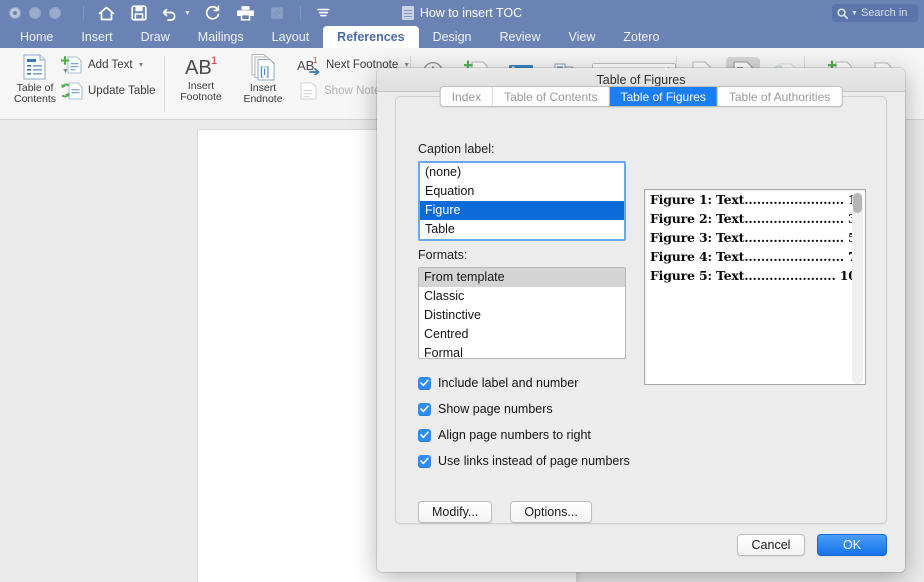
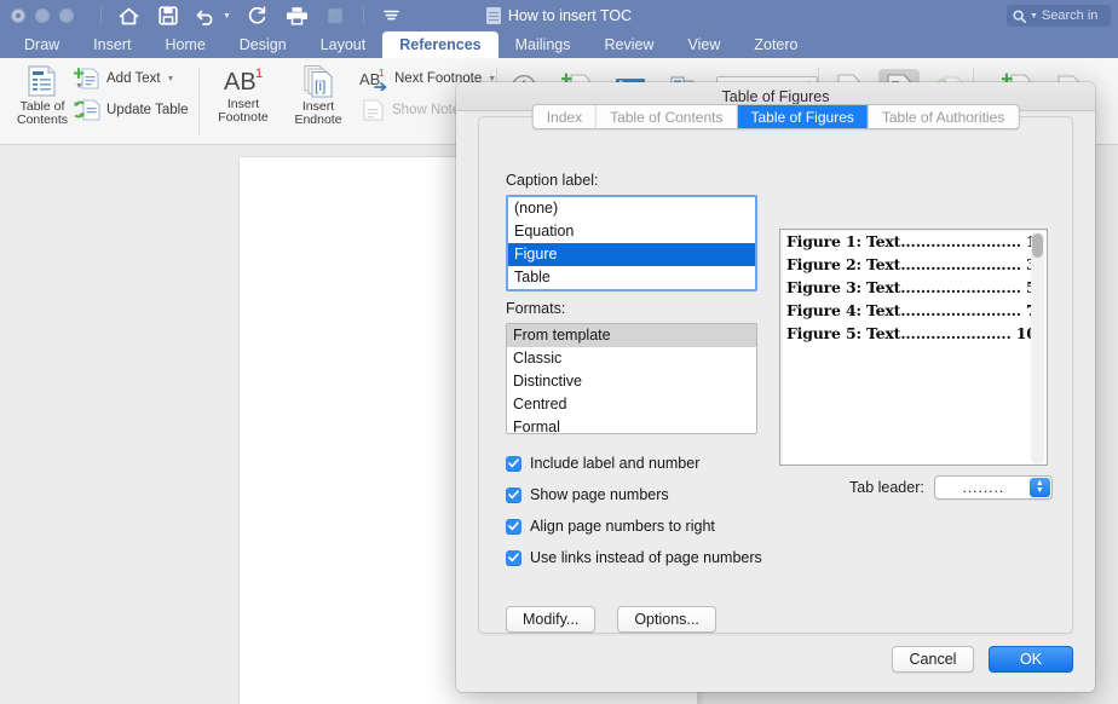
  How to insert TOC
  Search in
- Home
+ Draw
  Insert
- Draw
+ Home
- Mailings
+ Design
  Layout
  References
- Design
+ Mailings
  Review
  View
  Zotero
  Table of
  Contents
  Add Text
  Update Table
  AB
  1
  Insert
  Footnote
  [i]
  Insert
  Endnote
  AB
  1
  Next Footnote
  Show Not
  Table of Figures
  Index
  Table of Contents
  Table of Figures
  Table of Authorities
  Caption label:
  (none)
  Equation
  Figure
  Table
  Formats:
  From template
  Classic
  Distinctive
  Centred
  Formal
  Figure 1: Text........................
  Figure 2: Text........................
  Figure 3: Text........................
  Figure 4: Text........................
  Figure 5: Text...................... 1
  Include label and number
  Show page numbers
  Align page numbers to right
  Use links instead of page numbers
+ Tab leader:
+ ........
  Modify...
  Options...
  Cancel
  OK
